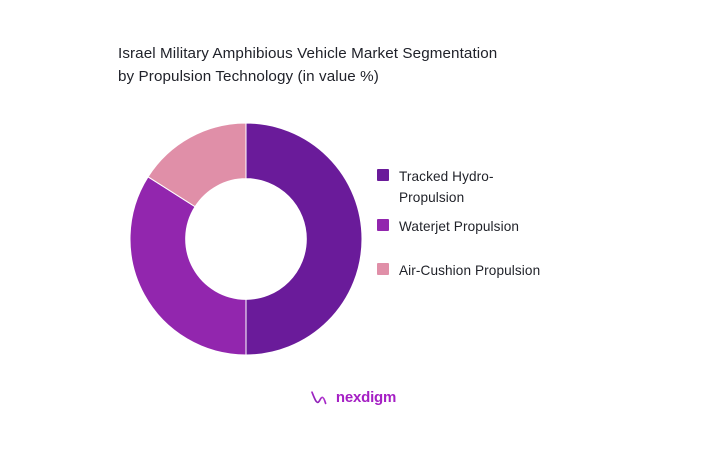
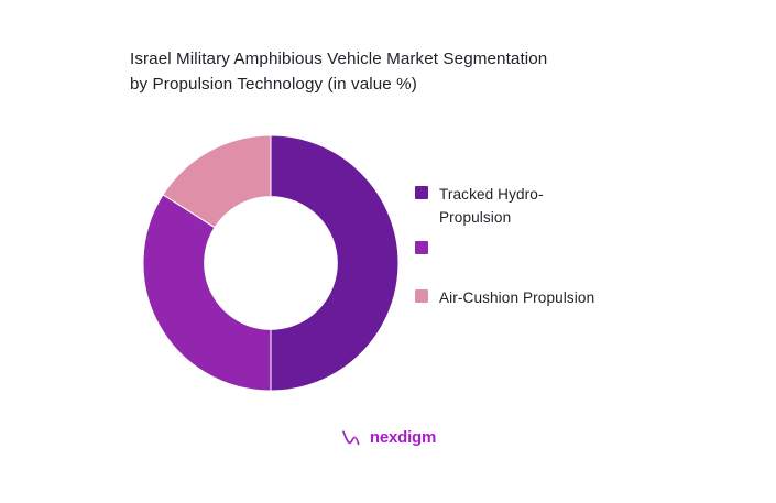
  Israel Military Amphibious Vehicle Market Segmentation
  by Propulsion Technology (in value %)
  Tracked Hydro-
  Propulsion
- Waterjet Propulsion
  Air-Cushion Propulsion
  nexdigm
